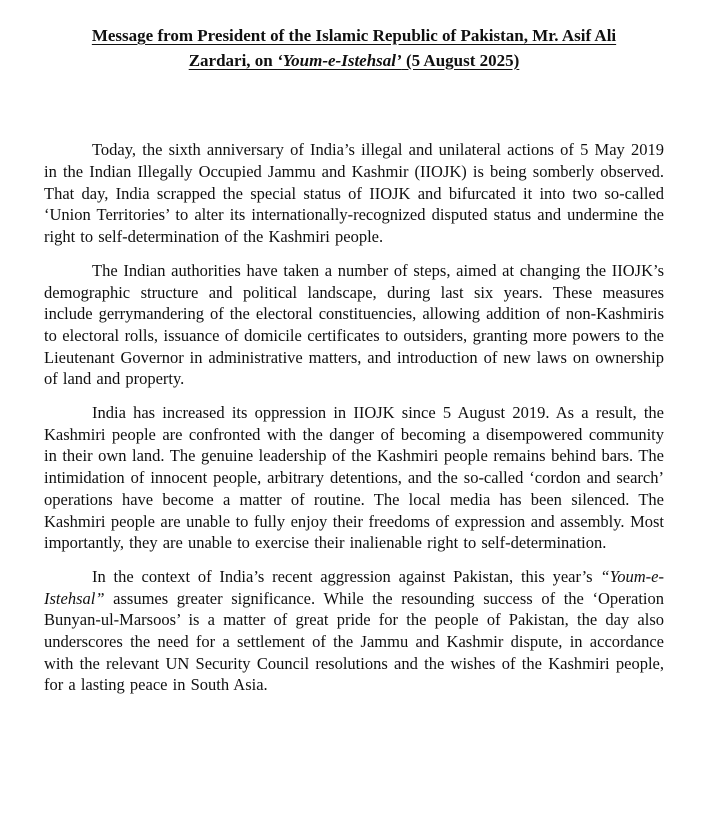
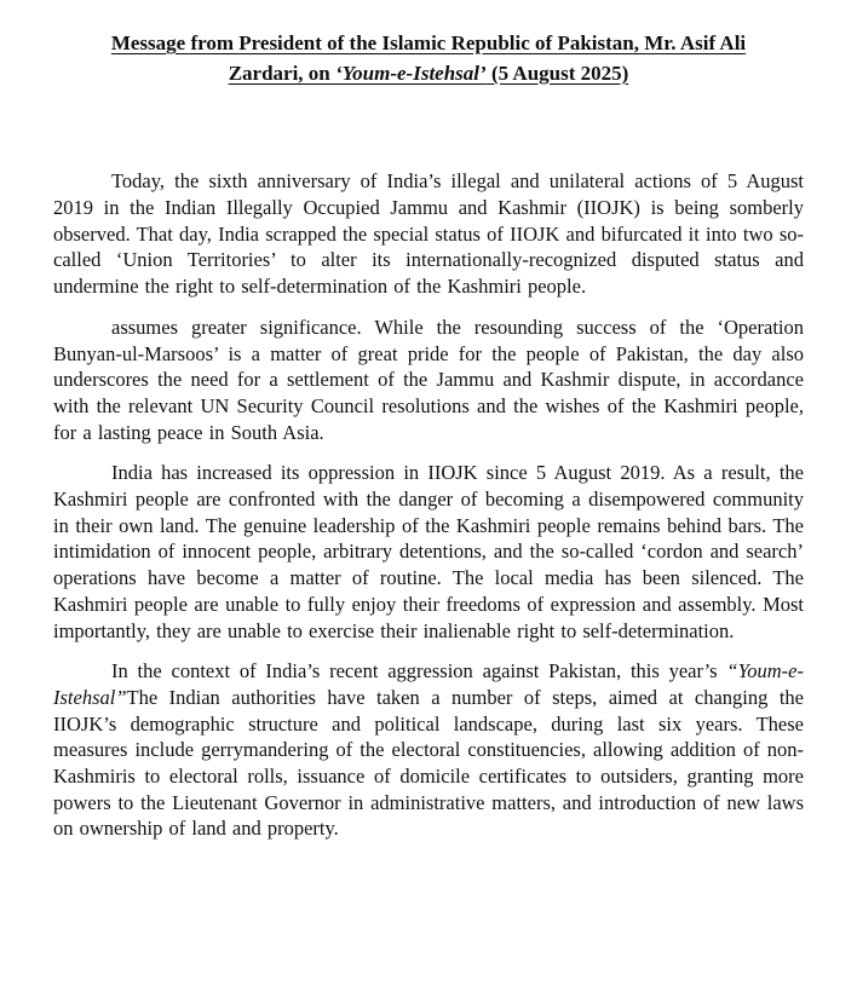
  Message from President of the Islamic Republic of Pakistan, Mr. Asif Ali Zardari, on ‘Youm-e-Istehsal’ (5 August 2025)
- Today, the sixth anniversary of India’s illegal and unilateral actions of 5 May 2019 in the Indian Illegally Occupied Jammu and Kashmir (IIOJK) is being somberly observed. That day, India scrapped the special status of IIOJK and bifurcated it into two so-called ‘Union Territories’ to alter its internationally-recognized disputed status and undermine the right to self-determination of the Kashmiri people.
+ Today, the sixth anniversary of India’s illegal and unilateral actions of 5 August 2019 in the Indian Illegally Occupied Jammu and Kashmir (IIOJK) is being somberly observed. That day, India scrapped the special status of IIOJK and bifurcated it into two so-called ‘Union Territories’ to alter its internationally-recognized disputed status and undermine the right to self-determination of the Kashmiri people.
- The Indian authorities have taken a number of steps, aimed at changing the IIOJK’s demographic structure and political landscape, during last six years. These measures include gerrymandering of the electoral constituencies, allowing addition of non-Kashmiris to electoral rolls, issuance of domicile certificates to outsiders, granting more powers to the Lieutenant Governor in administrative matters, and introduction of new laws on ownership of land and property.
+ assumes greater significance. While the resounding success of the ‘Operation Bunyan-ul-Marsoos’ is a matter of great pride for the people of Pakistan, the day also underscores the need for a settlement of the Jammu and Kashmir dispute, in accordance with the relevant UN Security Council resolutions and the wishes of the Kashmiri people, for a lasting peace in South Asia.
  India has increased its oppression in IIOJK since 5 August 2019. As a result, the Kashmiri people are confronted with the danger of becoming a disempowered community in their own land. The genuine leadership of the Kashmiri people remains behind bars. The intimidation of innocent people, arbitrary detentions, and the so-called ‘cordon and search’ operations have become a matter of routine. The local media has been silenced. The Kashmiri people are unable to fully enjoy their freedoms of expression and assembly. Most importantly, they are unable to exercise their inalienable right to self-determination.
- In the context of India’s recent aggression against Pakistan, this year’s “Youm-e-Istehsal” assumes greater significance. While the resounding success of the ‘Operation Bunyan-ul-Marsoos’ is a matter of great pride for the people of Pakistan, the day also underscores the need for a settlement of the Jammu and Kashmir dispute, in accordance with the relevant UN Security Council resolutions and the wishes of the Kashmiri people, for a lasting peace in South Asia.
+ In the context of India’s recent aggression against Pakistan, this year’s “Youm-e-Istehsal”The Indian authorities have taken a number of steps, aimed at changing the IIOJK’s demographic structure and political landscape, during last six years. These measures include gerrymandering of the electoral constituencies, allowing addition of non-Kashmiris to electoral rolls, issuance of domicile certificates to outsiders, granting more powers to the Lieutenant Governor in administrative matters, and introduction of new laws on ownership of land and property.
